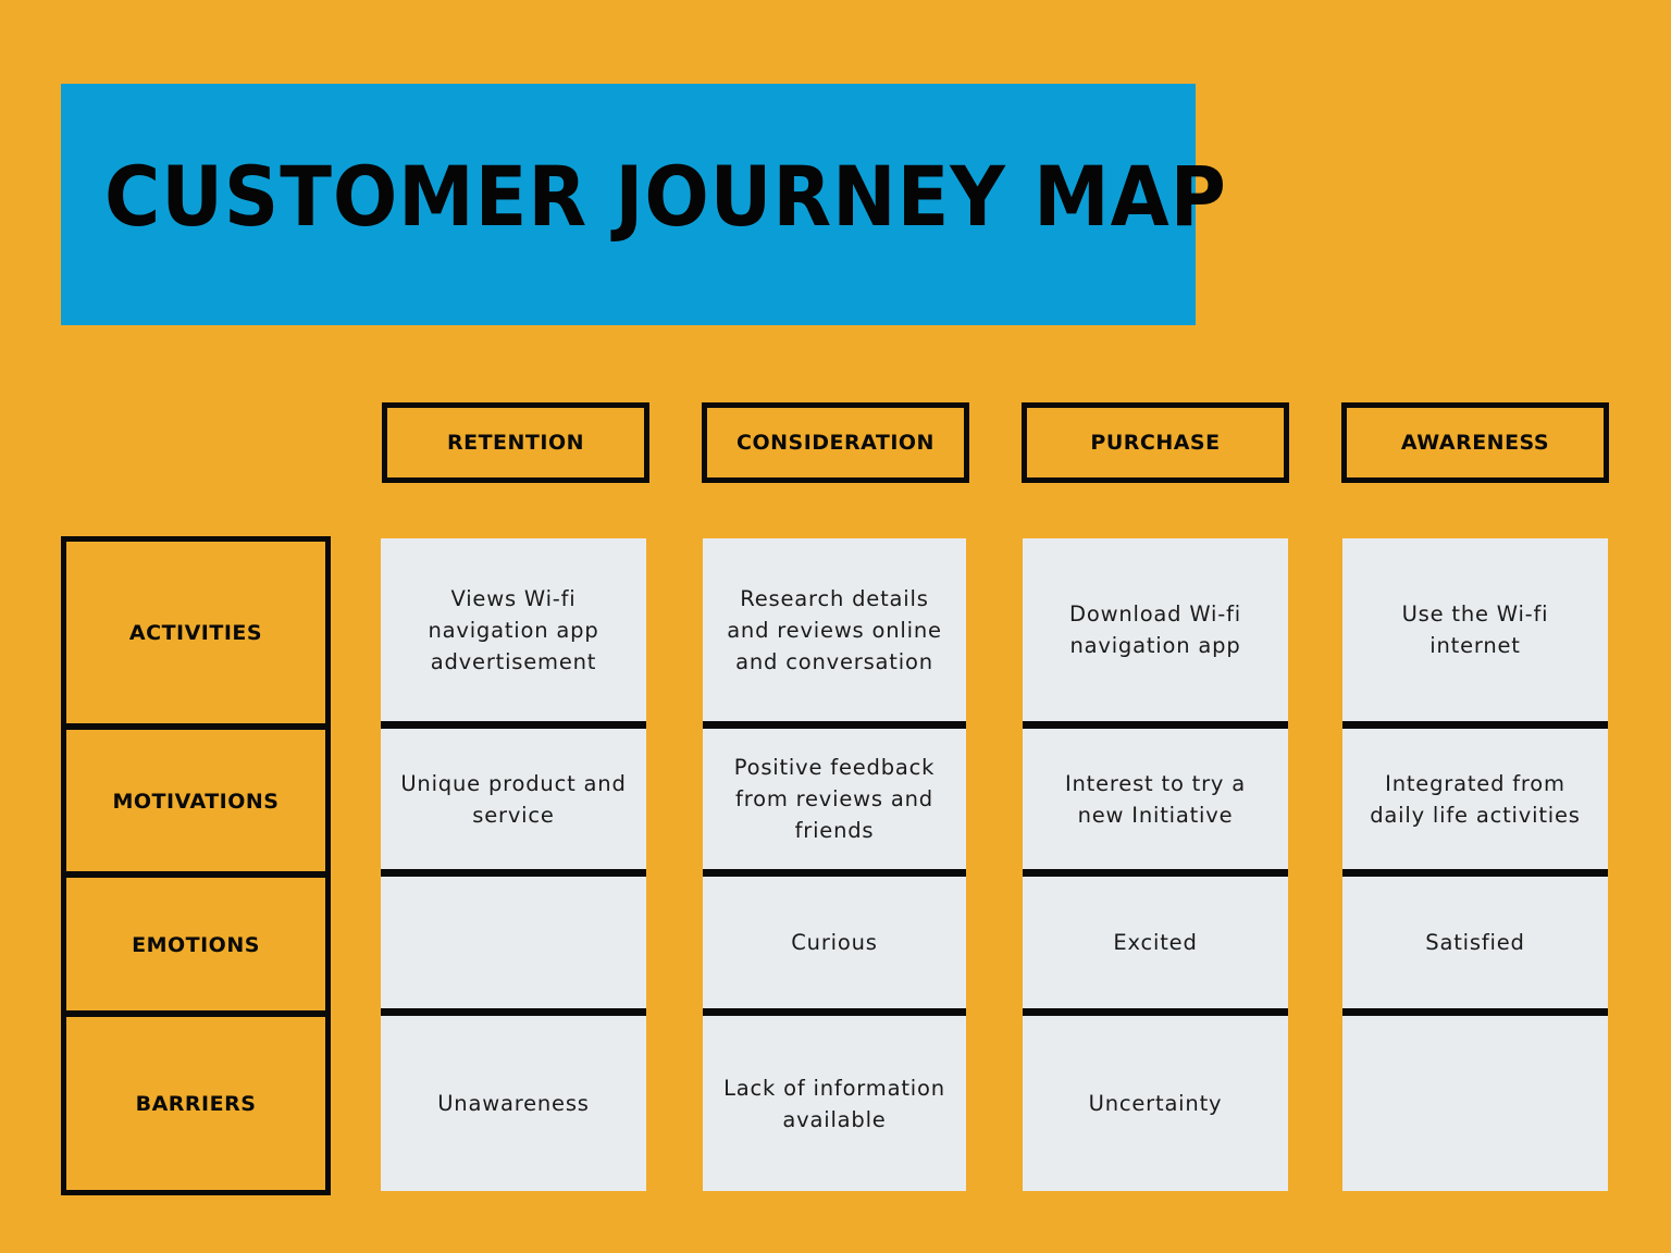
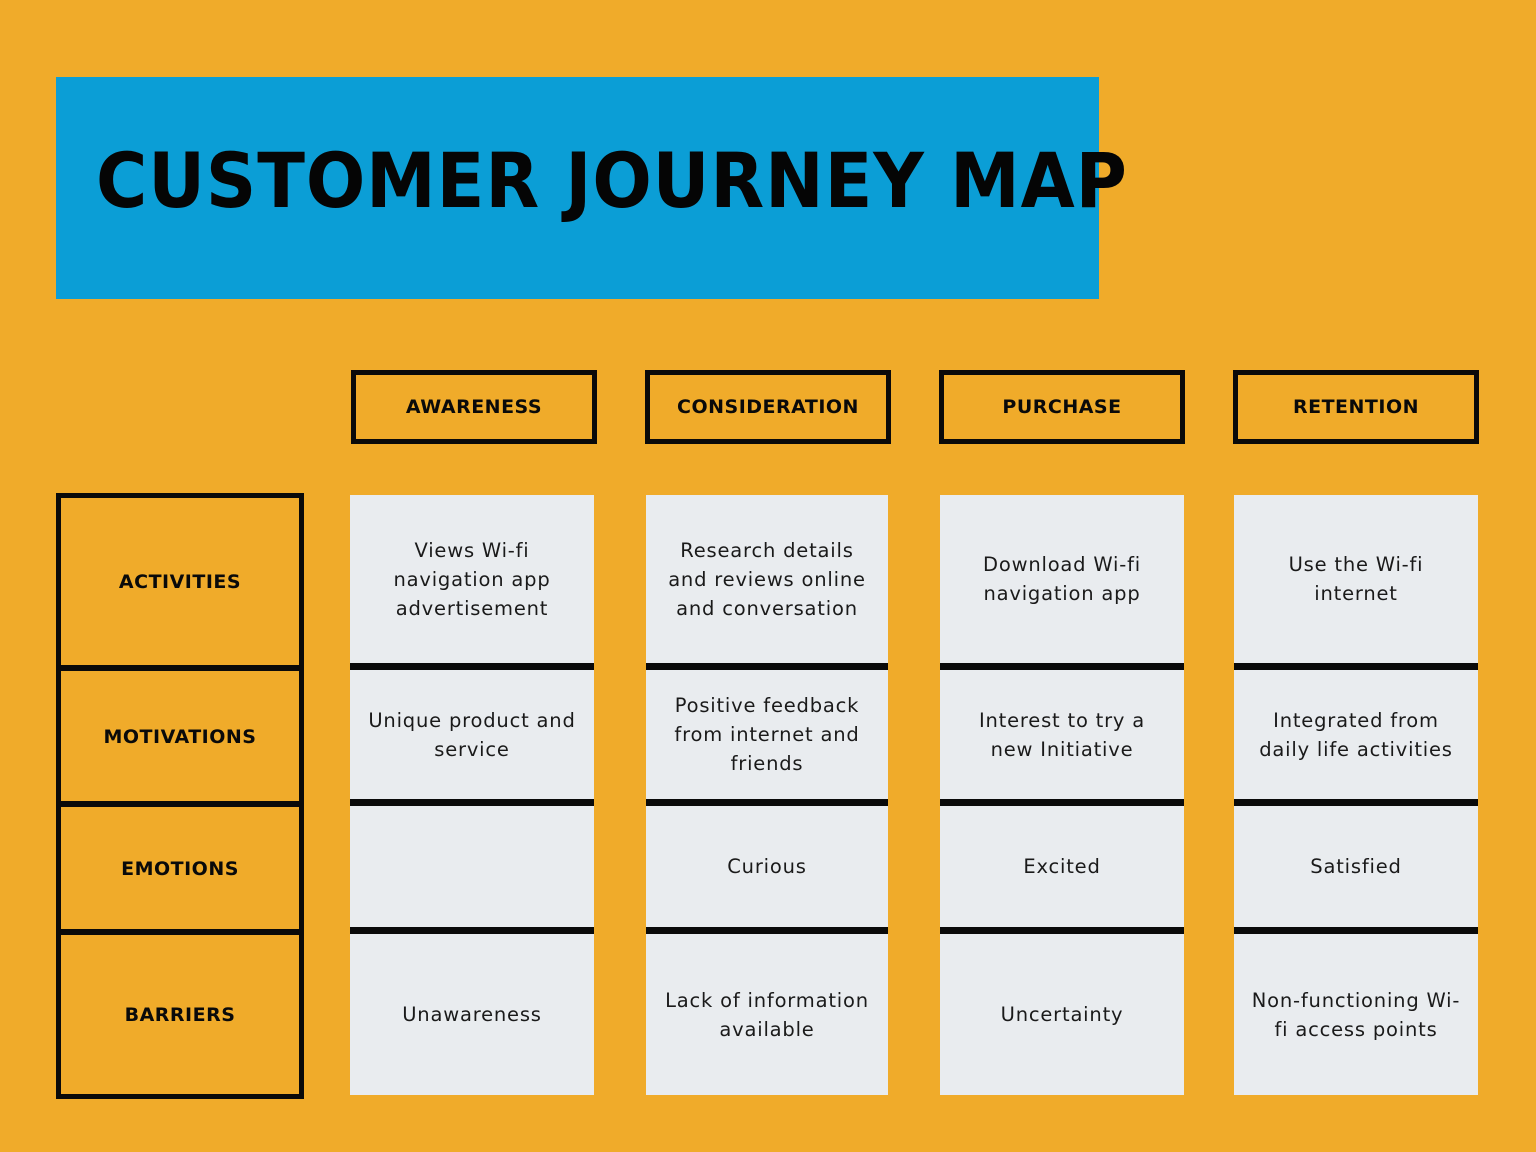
  CUSTOMER JOURNEY MAP
- RETENTION
+ AWARENESS
  CONSIDERATION
  PURCHASE
- AWARENESS
+ RETENTION
  ACTIVITIES
  MOTIVATIONS
  EMOTIONS
  BARRIERS
  Views Wi-fi navigation app advertisement
  Unique product and service
  Unawareness
  Research details and reviews online and conversation
- Positive feedback from reviews and friends
+ Positive feedback from internet and friends
  Curious
  Lack of information available
  Download Wi-fi navigation app
  Interest to try a new Initiative
  Excited
  Uncertainty
  Use the Wi-fi internet
  Integrated from daily life activities
  Satisfied
+ Non-functioning Wi-fi access points
